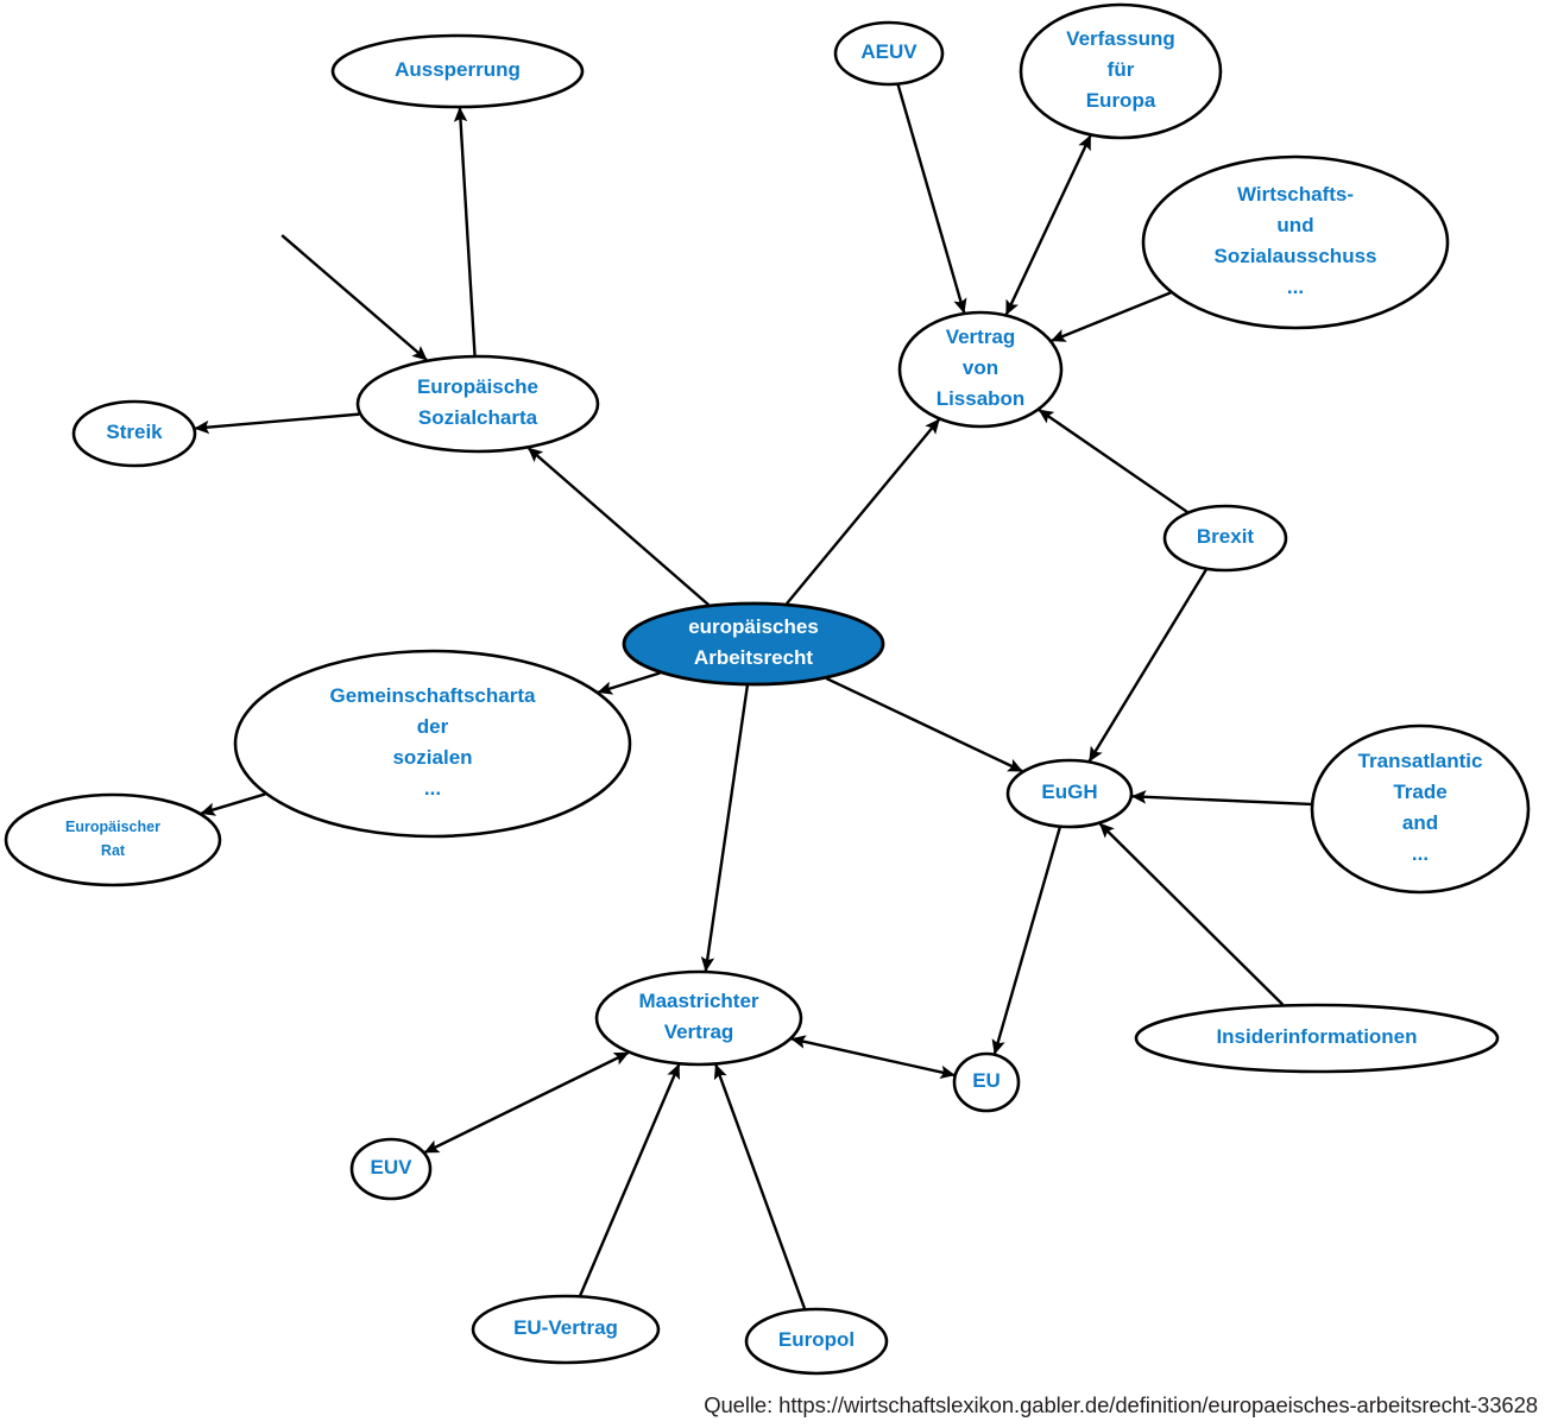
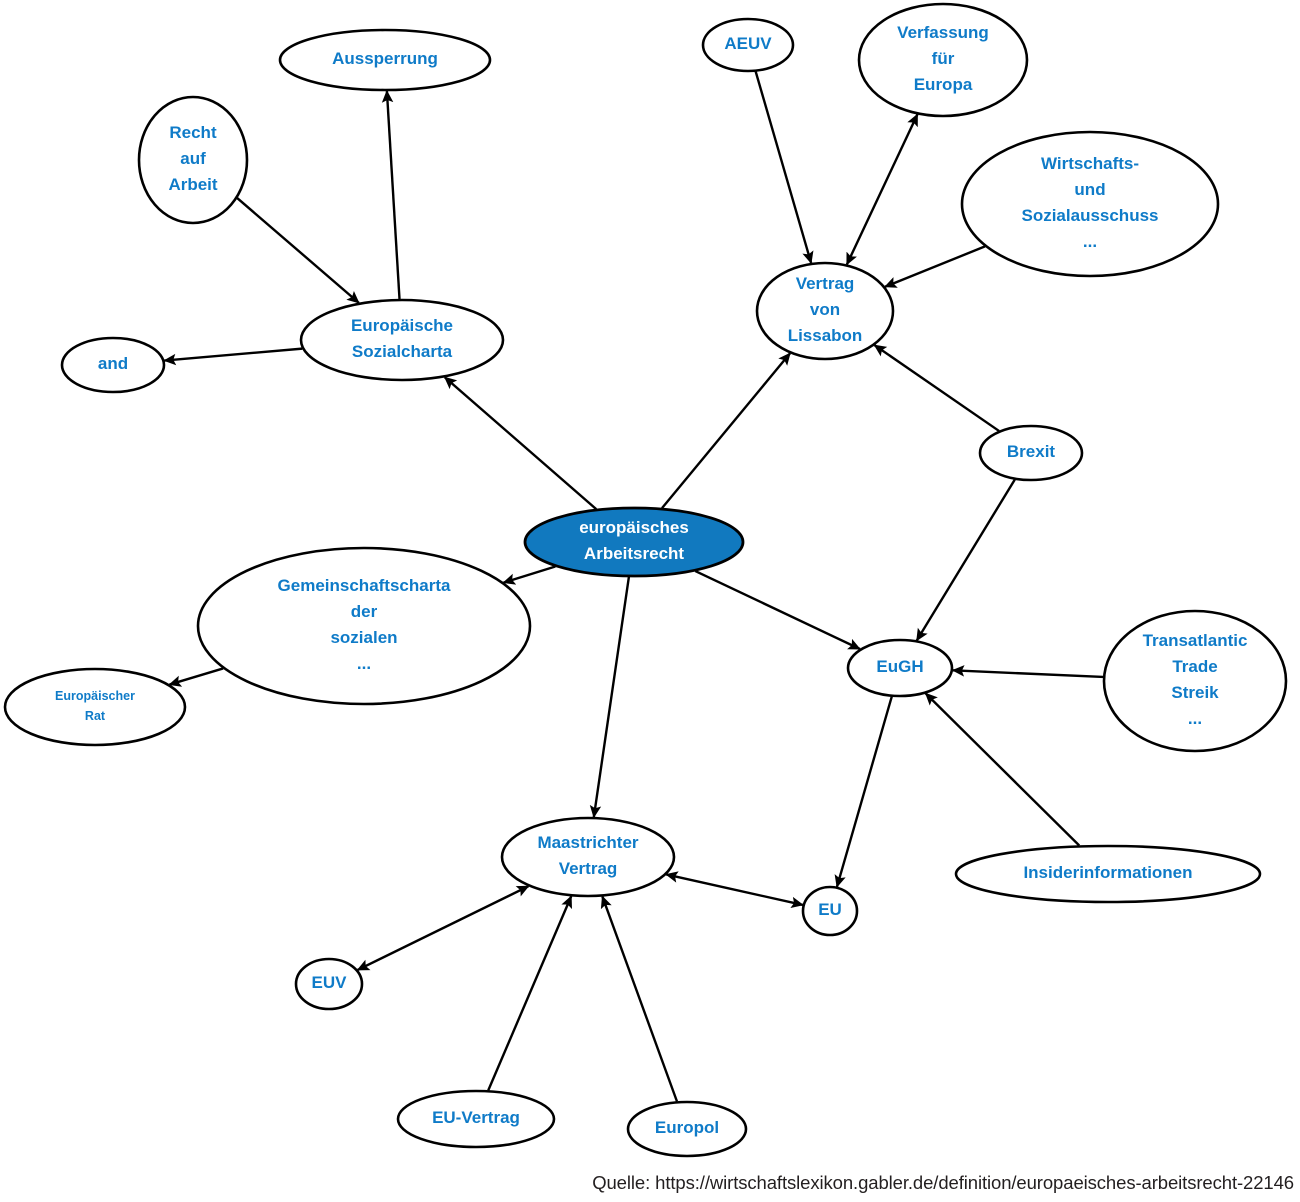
  Aussperrung
+ Recht auf Arbeit
  AEUV
  Verfassung für Europa
  Wirtschafts- und Sozialausschuss ...
  Europäische Sozialcharta
  Vertrag von Lissabon
- Streik
+ and
  Brexit
  europäisches Arbeitsrecht
  Gemeinschaftscharta der sozialen ...
  EuGH
- Transatlantic Trade and ...
+ Transatlantic Trade Streik ...
  Europäischer Rat
  Maastrichter Vertrag
  Insiderinformationen
  EU
  EUV
  EU-Vertrag
  Europol
- Quelle: https://wirtschaftslexikon.gabler.de/definition/europaeisches-arbeitsrecht-33628
+ Quelle: https://wirtschaftslexikon.gabler.de/definition/europaeisches-arbeitsrecht-22146
